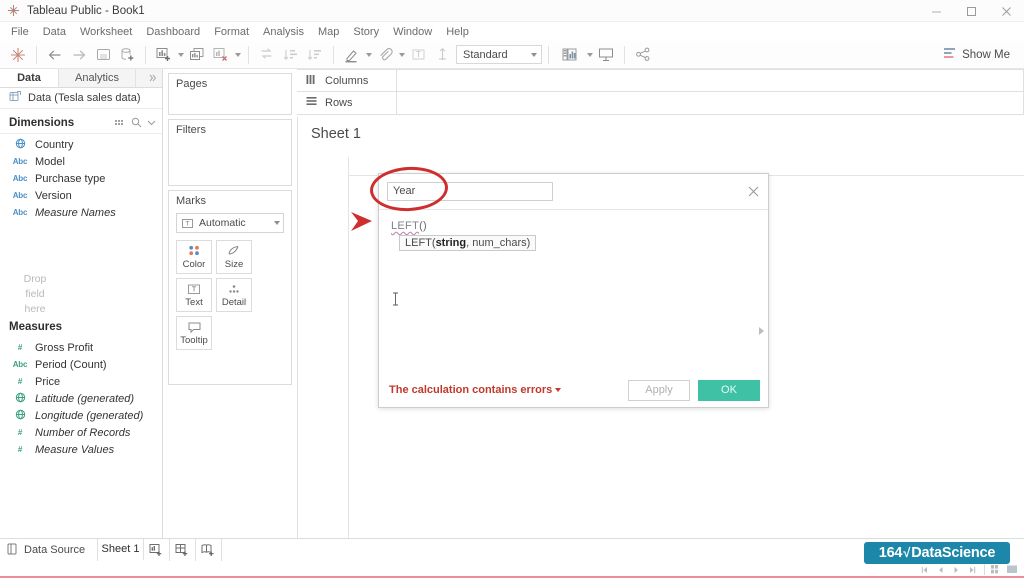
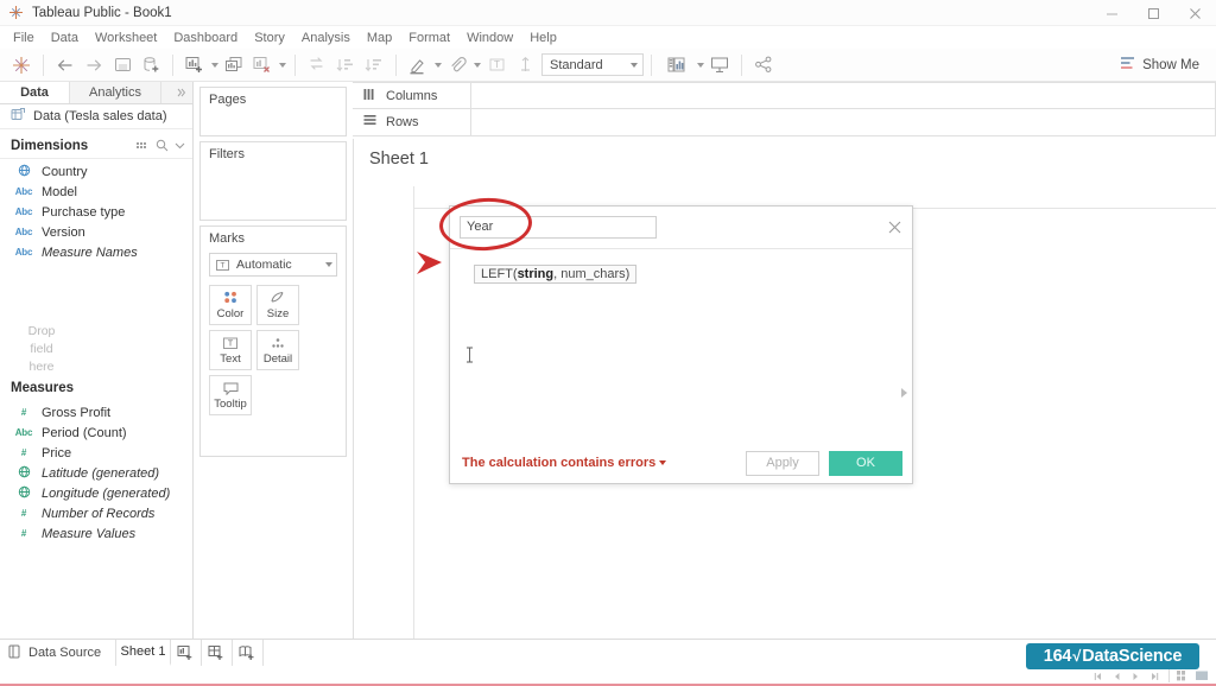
  Tableau Public - Book1
  File
  Data
  Worksheet
  Dashboard
- Format
+ Story
  Analysis
  Map
- Story
+ Format
  Window
  Help
  T
  Standard
  Show Me
  Data
  Analytics
  Data (Tesla sales data)
  Dimensions
  Country
  Abc
  Model
  Abc
  Purchase type
  Abc
  Version
  Abc
  Measure Names
  Measures
  #
  Gross Profit
  Abc
  Period (Count)
  #
  Price
  Latitude (generated)
  Longitude (generated)
  #
  Number of Records
  #
  Measure Values
  Pages
  Filters
  Marks
  Automatic
  Color
  Size
  Text
  Detail
  Tooltip
  Columns
  Rows
  Sheet 1
  Drop field here
  Year
- LEFT()
  LEFT(string, num_chars)
  The calculation contains errors
  Apply
  OK
  Data Source
  Sheet 1
  164
  √
  DataScience
